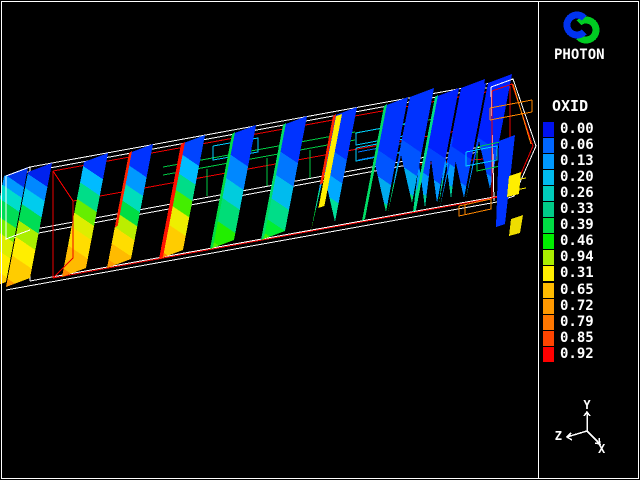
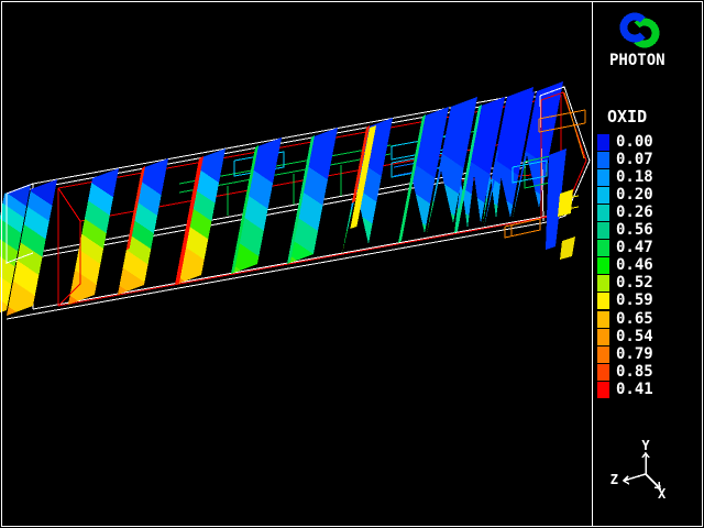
  Y
  Z
  X
  PHOTON
  OXID
  0.00
- 0.06
+ 0.07
- 0.13
+ 0.18
  0.20
  0.26
- 0.33
+ 0.56
- 0.39
+ 0.47
  0.46
- 0.94
+ 0.52
- 0.31
+ 0.59
  0.65
- 0.72
+ 0.54
  0.79
  0.85
- 0.92
+ 0.41
